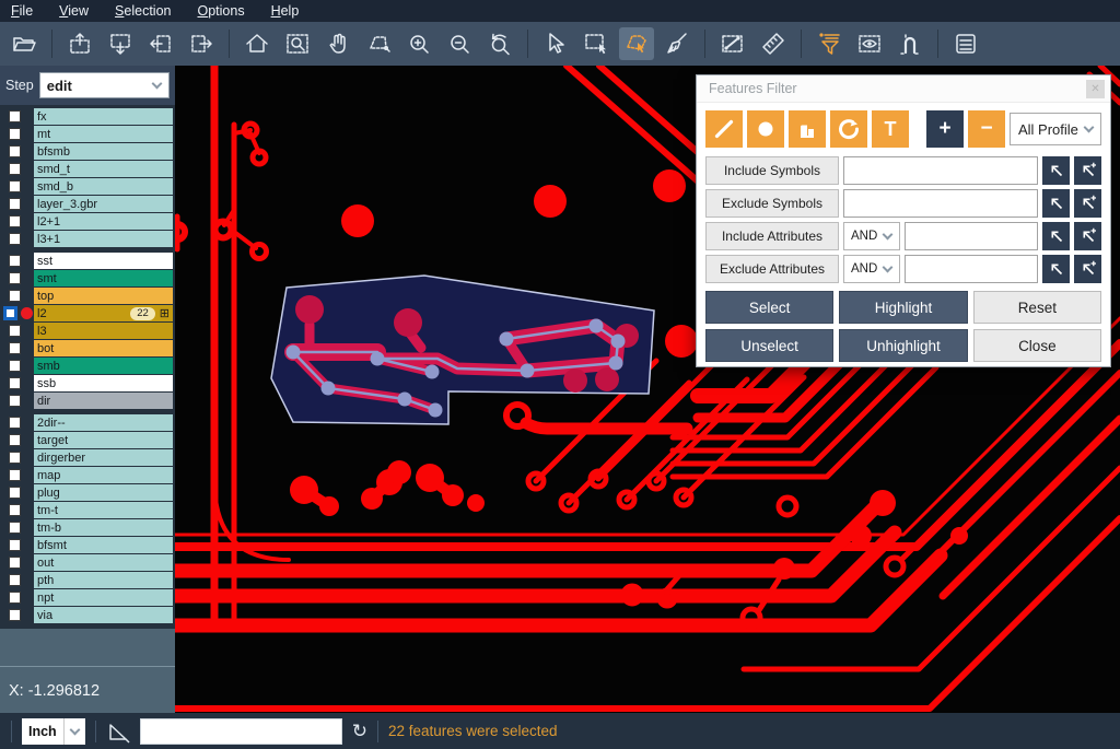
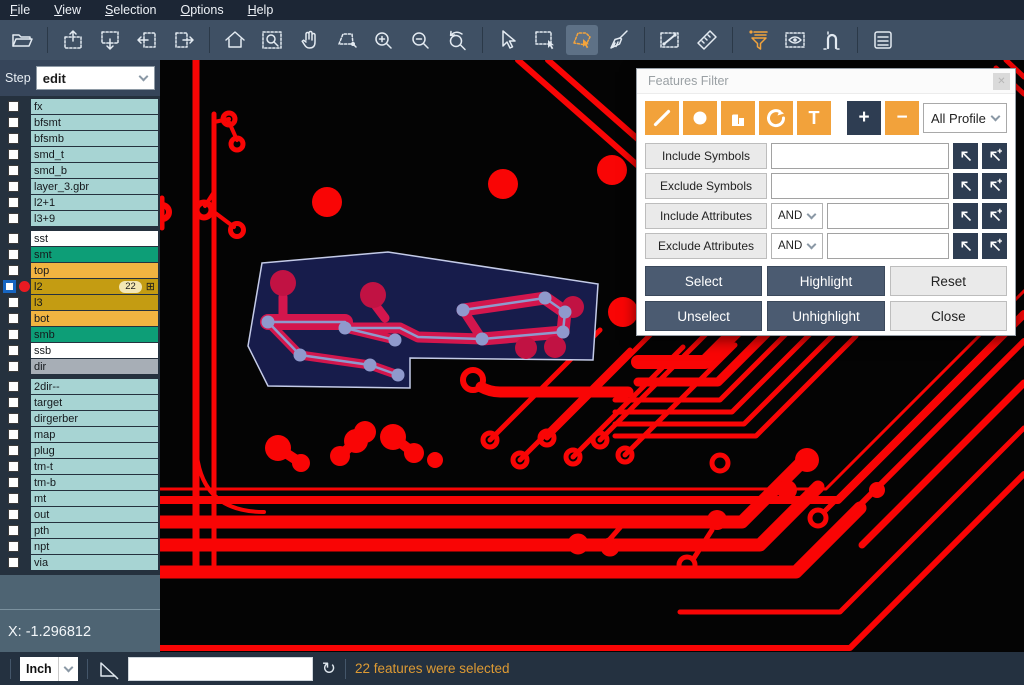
  File
  View
  Selection
  Options
  Help
  Step
  edit
  fx
- mt
+ bfsmt
  bfsmb
  smd_t
  smd_b
  layer_3.gbr
  l2+1
- l3+1
+ l3+9
  sst
  smt
  top
  l2
  22
  ⊞
  l3
  bot
  smb
  ssb
  dir
  2dir--
  target
  dirgerber
  map
  plug
  tm-t
  tm-b
- bfsmt
+ mt
  out
  pth
  npt
  via
  X: -1.296812
  Features Filter
  ✕
  T
  +
  −
  All Profile
  Include Symbols
  Exclude Symbols
  Include Attributes
  AND
  Exclude Attributes
  AND
  Select
  Highlight
  Reset
  Unselect
  Unhighlight
  Close
  Inch
  ↻
  22 features were selected
